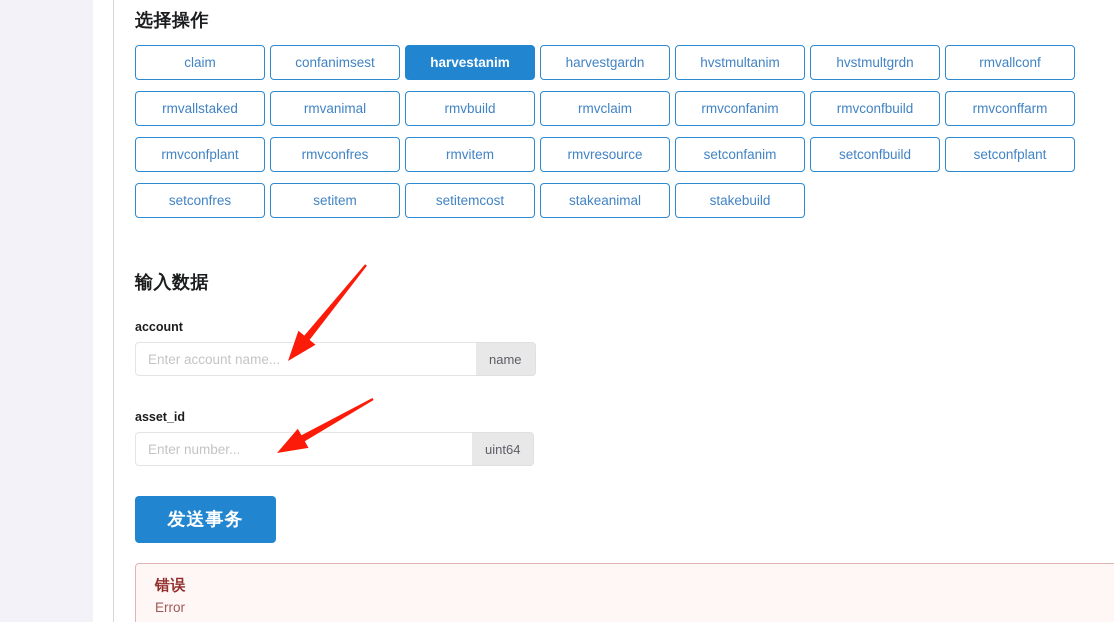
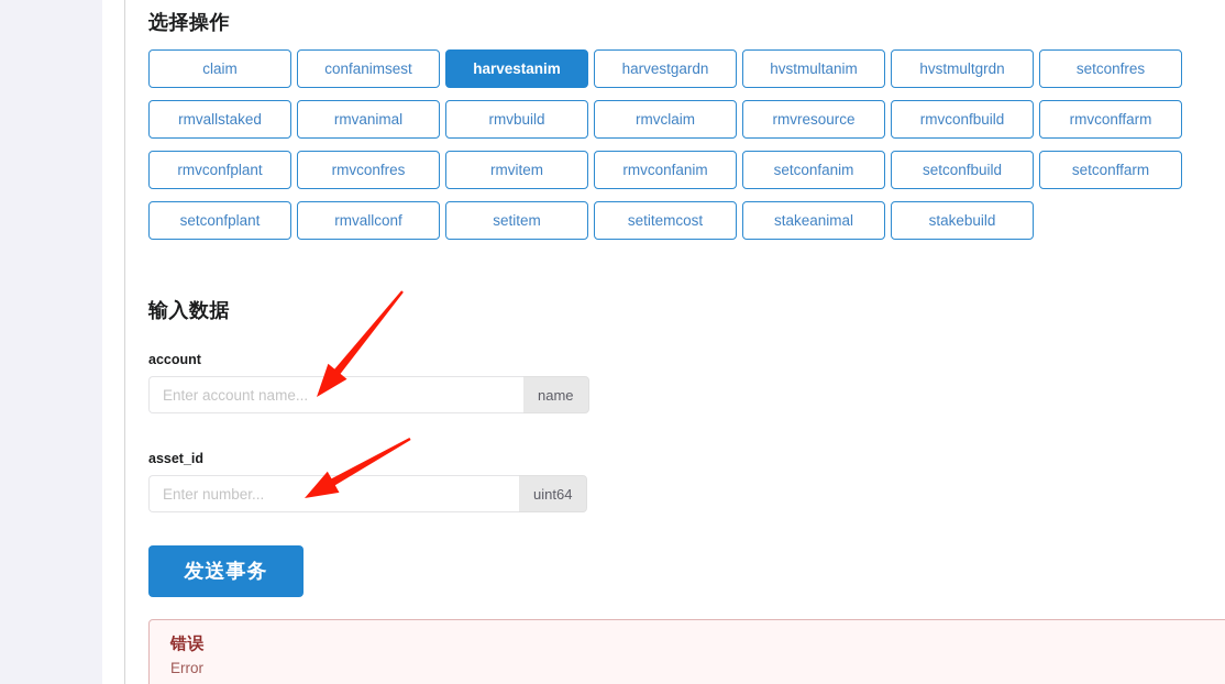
  选择操作
  claim
  confanimsest
  harvestanim
  harvestgardn
  hvstmultanim
  hvstmultgrdn
- rmvallconf
+ setconfres
  rmvallstaked
  rmvanimal
  rmvbuild
  rmvclaim
- rmvconfanim
+ rmvresource
  rmvconfbuild
  rmvconffarm
  rmvconfplant
  rmvconfres
  rmvitem
- rmvresource
+ rmvconfanim
  setconfanim
  setconfbuild
+ setconffarm
  setconfplant
- setconfres
+ rmvallconf
  setitem
  setitemcost
  stakeanimal
  stakebuild
  输入数据
  account
  Enter account name...
  name
  asset_id
  Enter number...
  uint64
  发送事务
  错误
  Error
